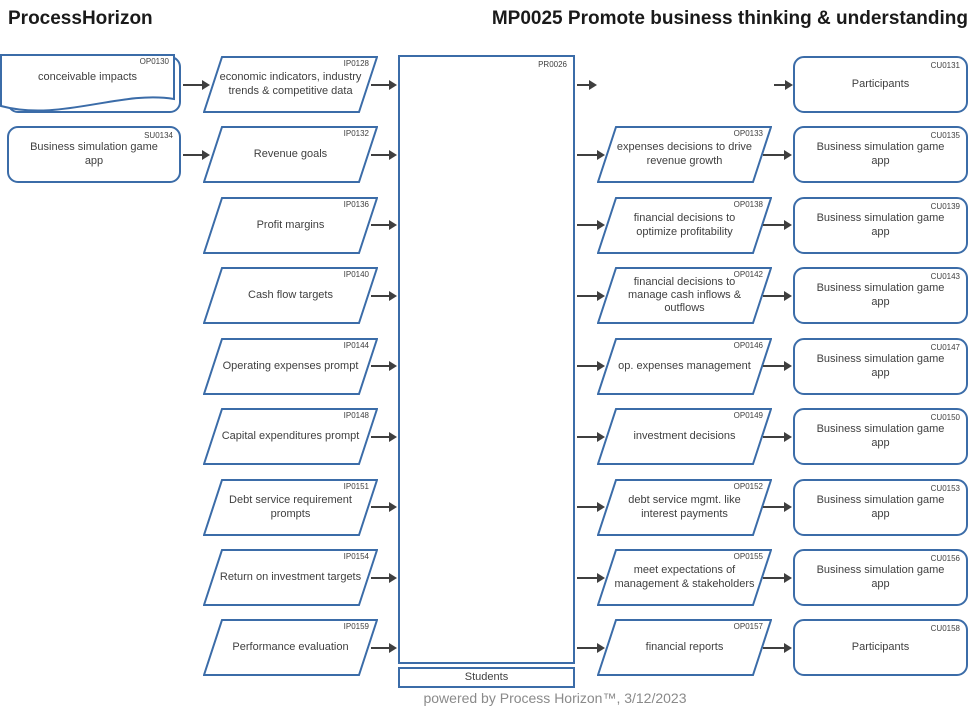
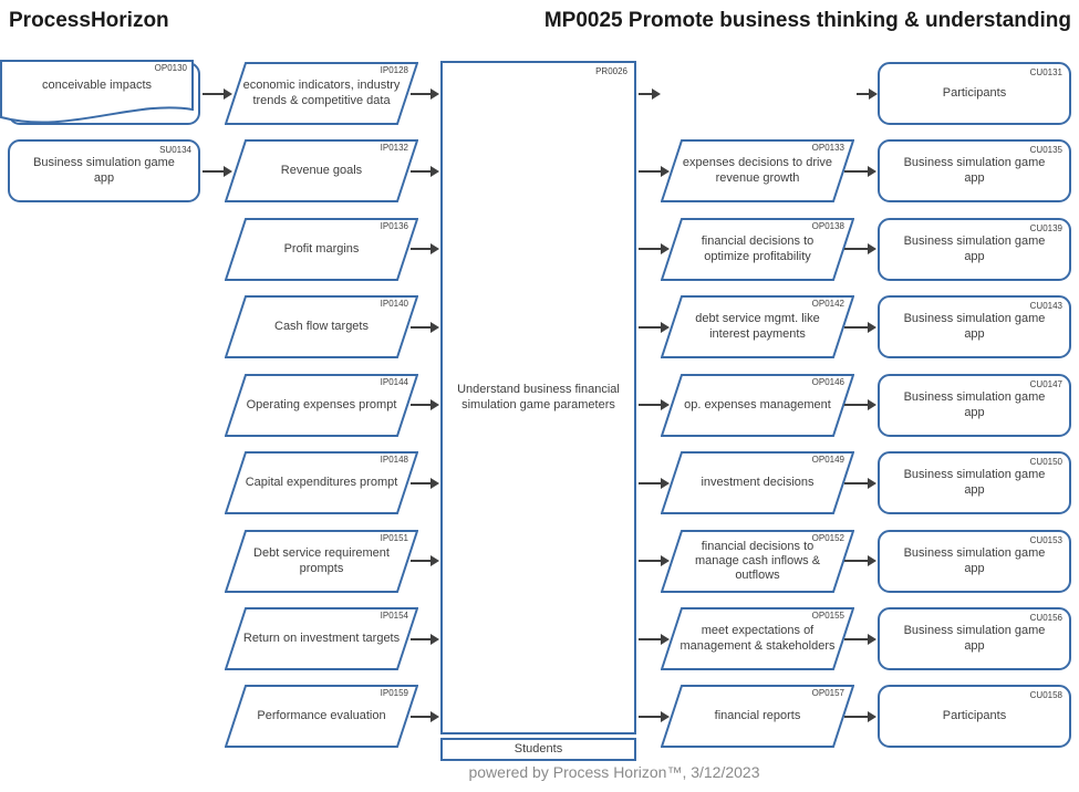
  ProcessHorizon
  MP0025 Promote business thinking & understanding
  SU0134
  Business simulation game app
  IP0128
  economic indicators, industry trends & competitive data
  IP0132
  Revenue goals
  IP0136
  Profit margins
  IP0140
  Cash flow targets
  IP0144
  Operating expenses prompt
  IP0148
  Capital expenditures prompt
  IP0151
  Debt service requirement prompts
  IP0154
  Return on investment targets
  IP0159
  Performance evaluation
  PR0026
+ Understand business financial simulation game parameters
  Students
  OP0130
  conceivable impacts
  OP0133
  expenses decisions to drive revenue growth
  OP0138
  financial decisions to optimize profitability
  OP0142
- financial decisions to manage cash inflows & outflows
+ debt service mgmt. like interest payments
  OP0146
  op. expenses management
  OP0149
  investment decisions
  OP0152
- debt service mgmt. like interest payments
+ financial decisions to manage cash inflows & outflows
  OP0155
  meet expectations of management & stakeholders
  OP0157
  financial reports
  CU0131
  Participants
  CU0135
  Business simulation game app
  CU0139
  Business simulation game app
  CU0143
  Business simulation game app
  CU0147
  Business simulation game app
  CU0150
  Business simulation game app
  CU0153
  Business simulation game app
  CU0156
  Business simulation game app
  CU0158
  Participants
  powered by Process Horizon™, 3/12/2023
